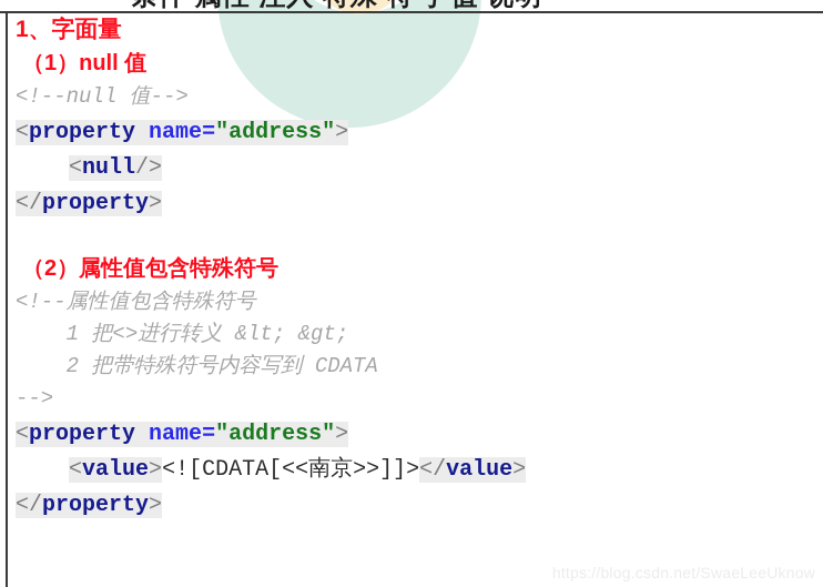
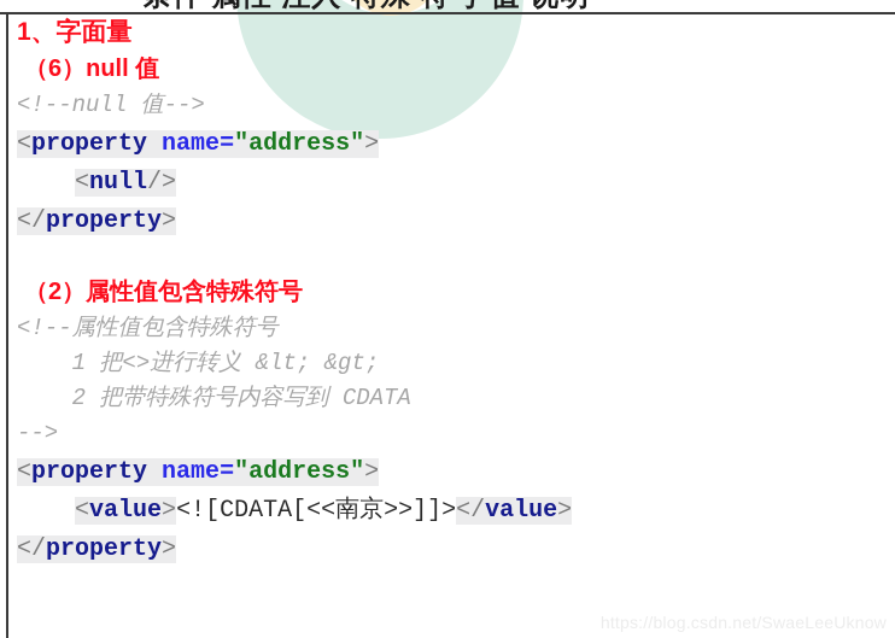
  1、字面量
- （1）null 值
+ （6）null 值
  <!--null 值-->
  <property name="address">
  <null/>
  </property>
  （2）属性值包含特殊符号
  <!--属性值包含特殊符号
  1 把<>进行转义 &lt; &gt;
  2 把带特殊符号内容写到 CDATA
  -->
  <property name="address">
  <value><![CDATA[<<南京>>]]></value>
  </property>
